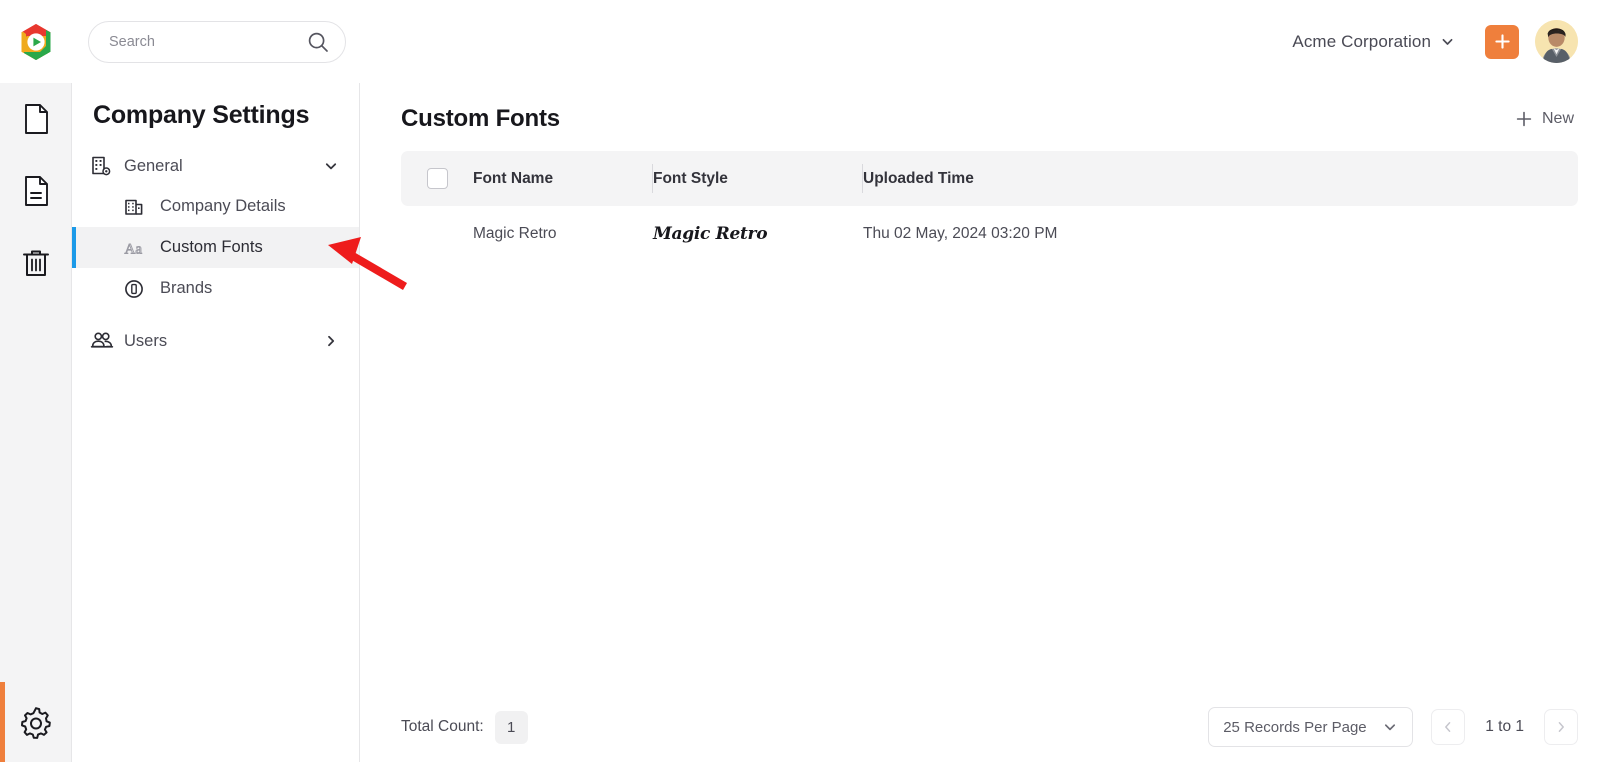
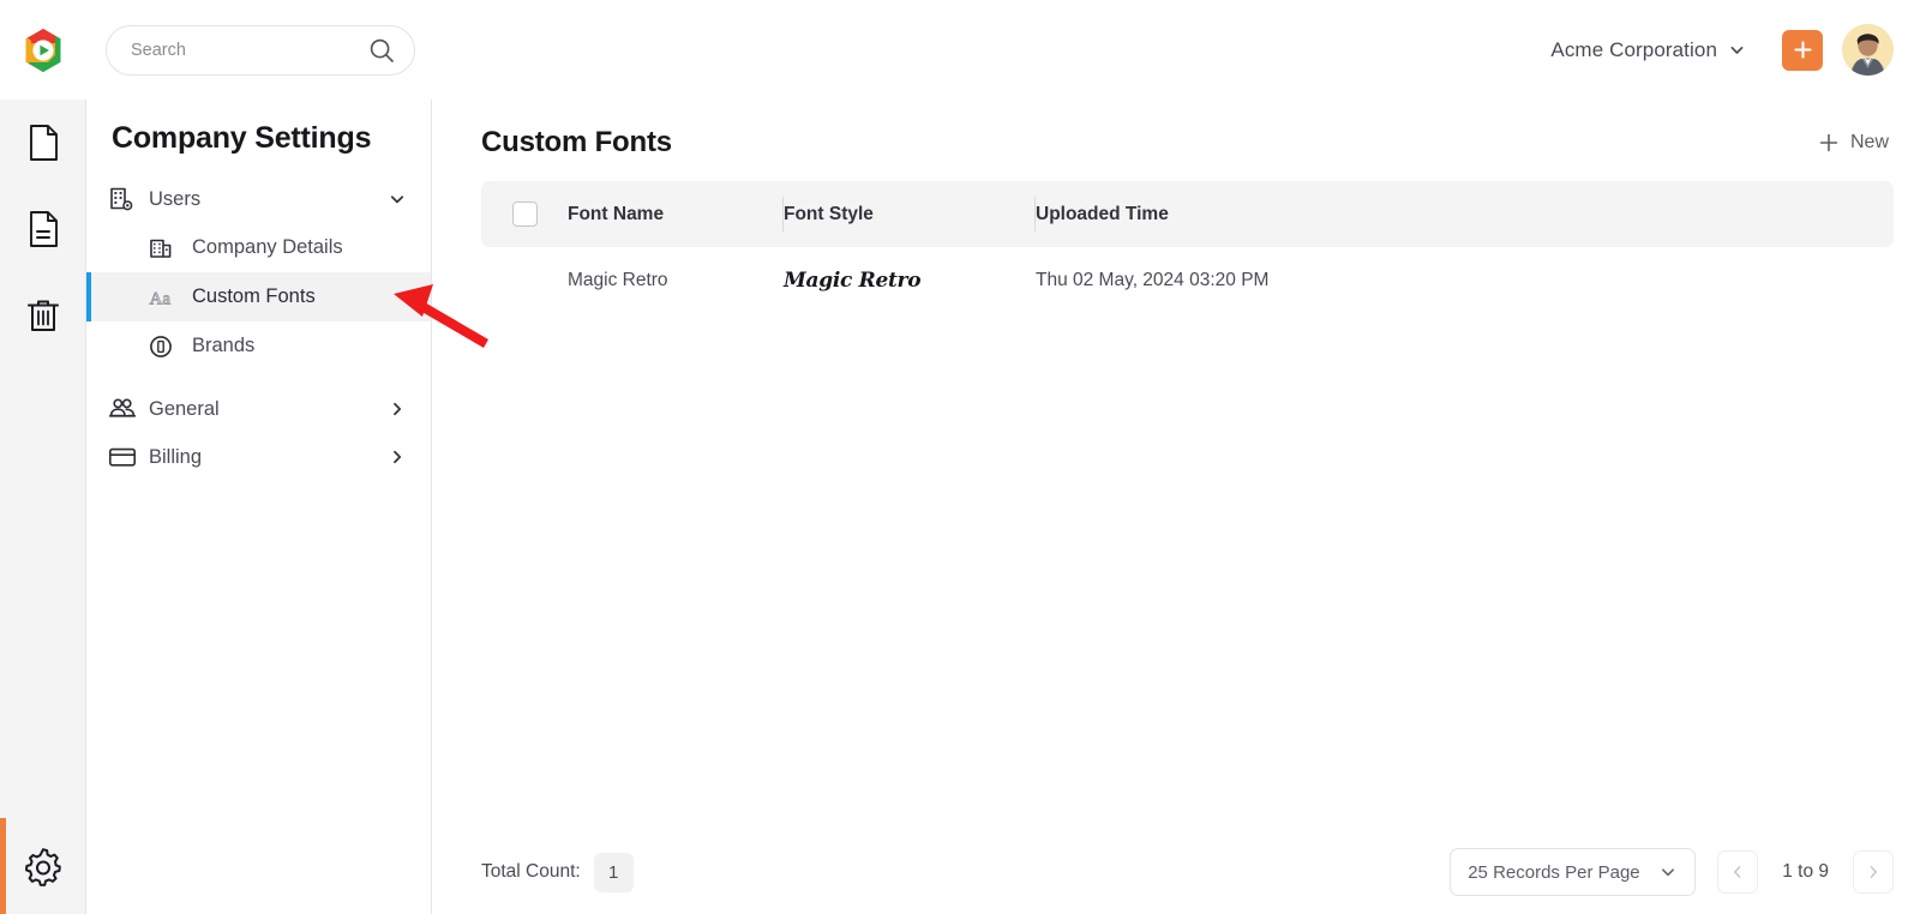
  Search
  Acme Corporation
  Company Settings
- General
+ Users
  Company Details
  Aa
  Custom Fonts
  Brands
- Users
+ General
+ Billing
  Custom Fonts
  New
  Font Name
  Font Style
  Uploaded Time
  Magic Retro
  Magic Retro
  Thu 02 May, 2024 03:20 PM
  Total Count:
  1
  25 Records Per Page
- 1 to 1
+ 1 to 9
